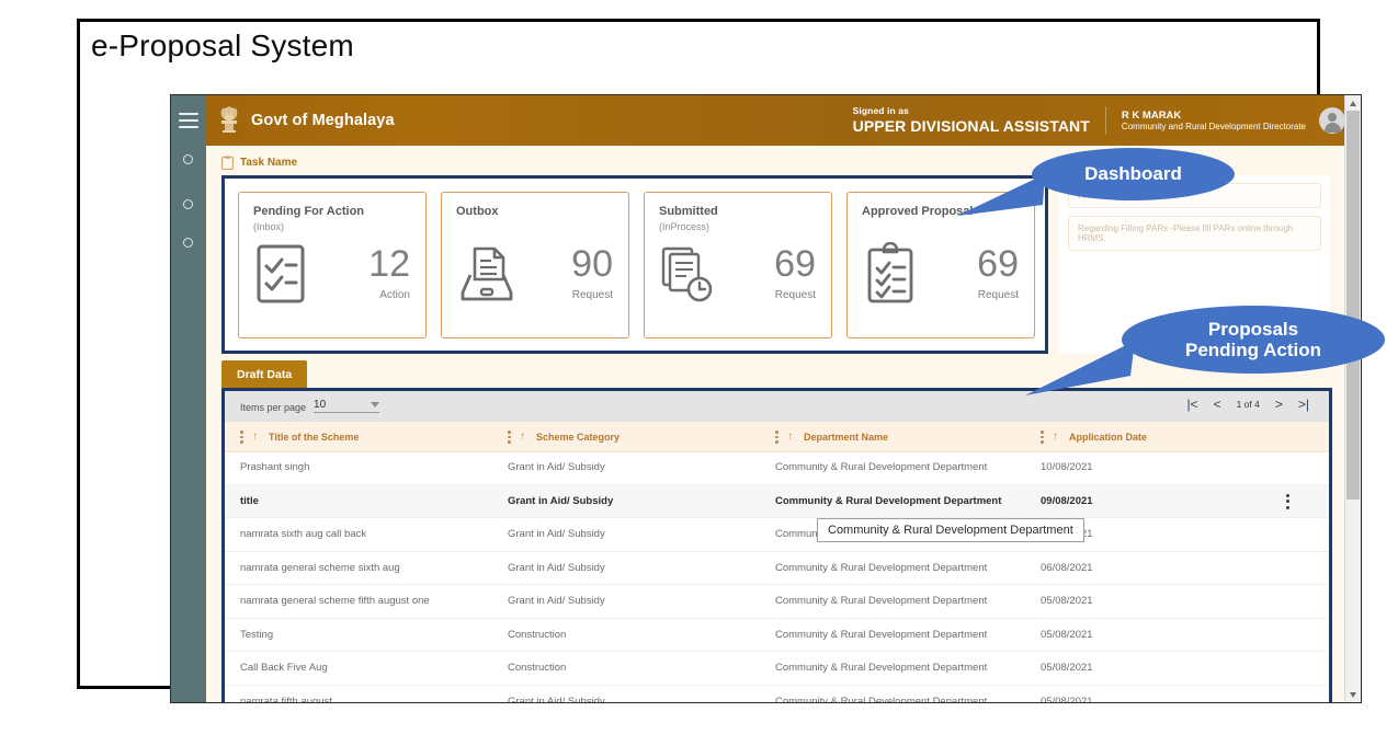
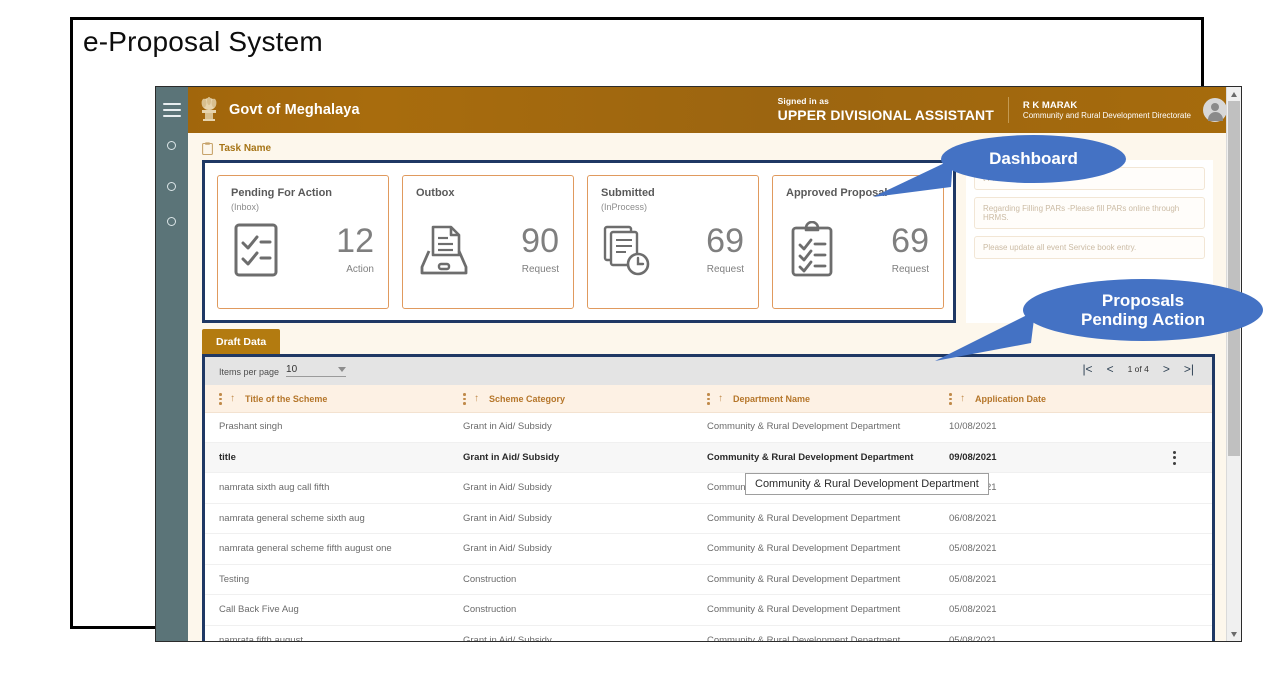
  e-Proposal System
  Govt of Meghalaya
  Signed in as
  UPPER DIVISIONAL ASSISTANT
  R K MARAK
  Community and Rural Development Directorate
  Task Name
  Pending For Action
  (Inbox)
  12
  Action
  Outbox
  90
  Request
  Submitted
  (InProcess)
  69
  Request
  Approved Proposa
  69
  Request
  Regarding Filling PARs -Please fill PARs online through HRMS.
+ Please update all event Service book entry.
  Draft Data
  Items per page
  10
  |<
  <
  1 of 4
  >
  >|
  ↑
  Title of the Scheme
  ↑
  Scheme Category
  ↑
  Department Name
  ↑
  Application Date
  Prashant singh
  Grant in Aid/ Subsidy
  Community & Rural Development Department
  10/08/2021
  title
  Grant in Aid/ Subsidy
  Community & Rural Development Department
  09/08/2021
- namrata sixth aug call back
+ namrata sixth aug call fifth
  Grant in Aid/ Subsidy
  namrata general scheme sixth aug
  Grant in Aid/ Subsidy
  Community & Rural Development Department
  06/08/2021
  namrata general scheme fifth august one
  Grant in Aid/ Subsidy
  Community & Rural Development Department
  05/08/2021
  Testing
  Construction
  Community & Rural Development Department
  05/08/2021
  Call Back Five Aug
  Construction
  Community & Rural Development Department
  05/08/2021
  namrata fifth august
  Grant in Aid/ Subsidy
  Community & Rural Development Department
  05/08/2021
  Community & Rural Development Department
  Dashboard
  Proposals
  Pending Action
